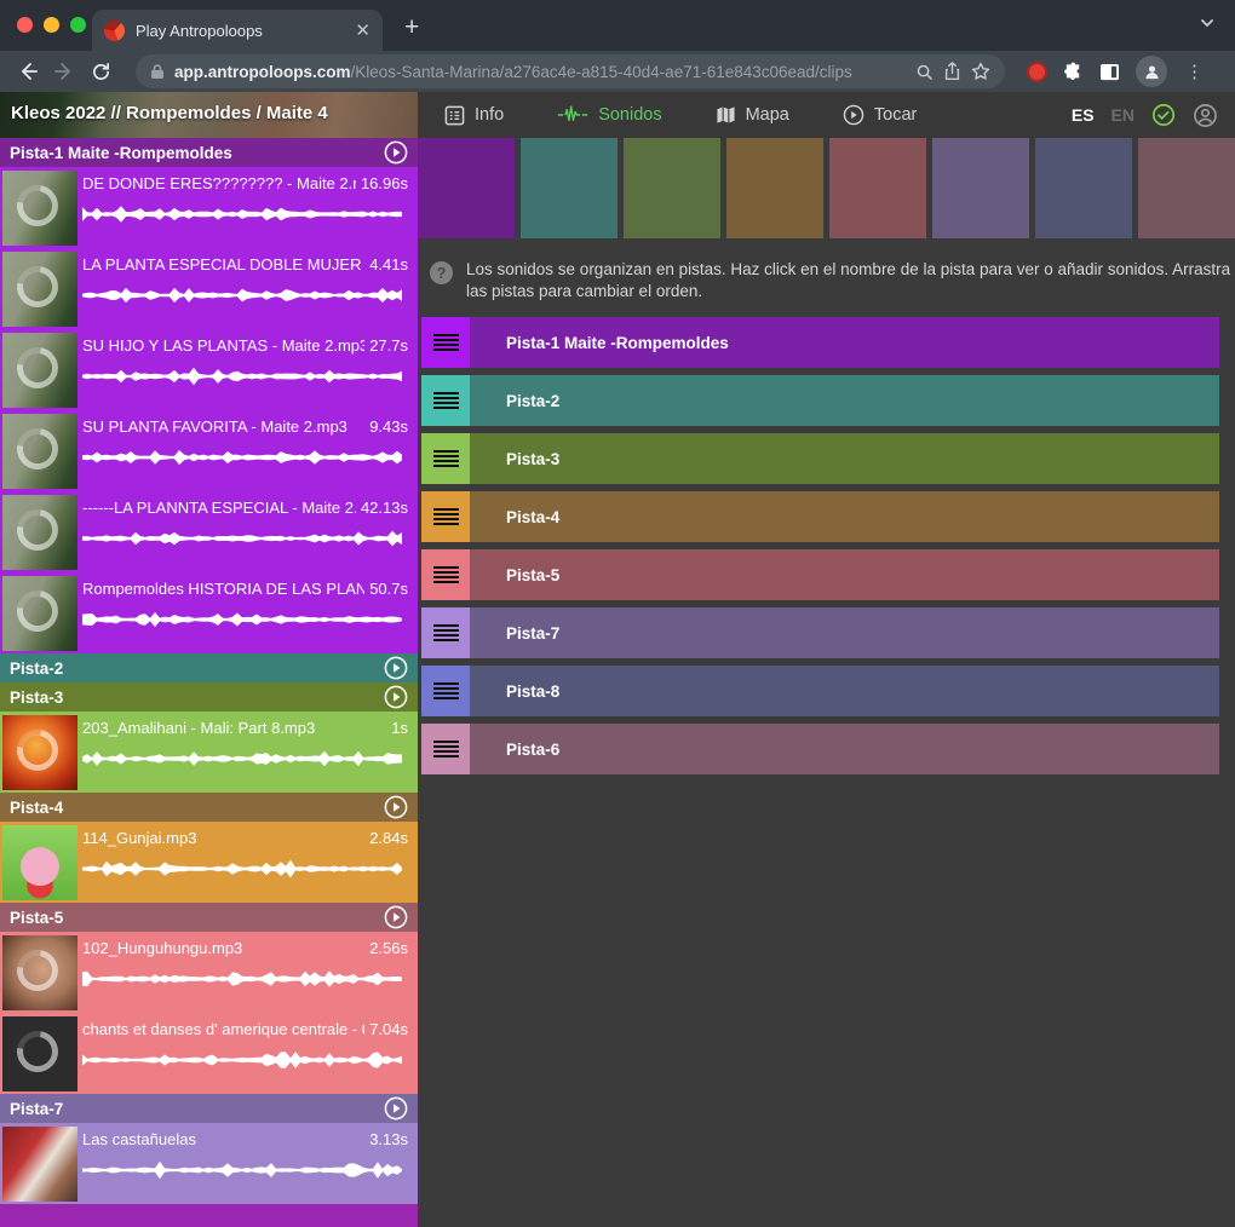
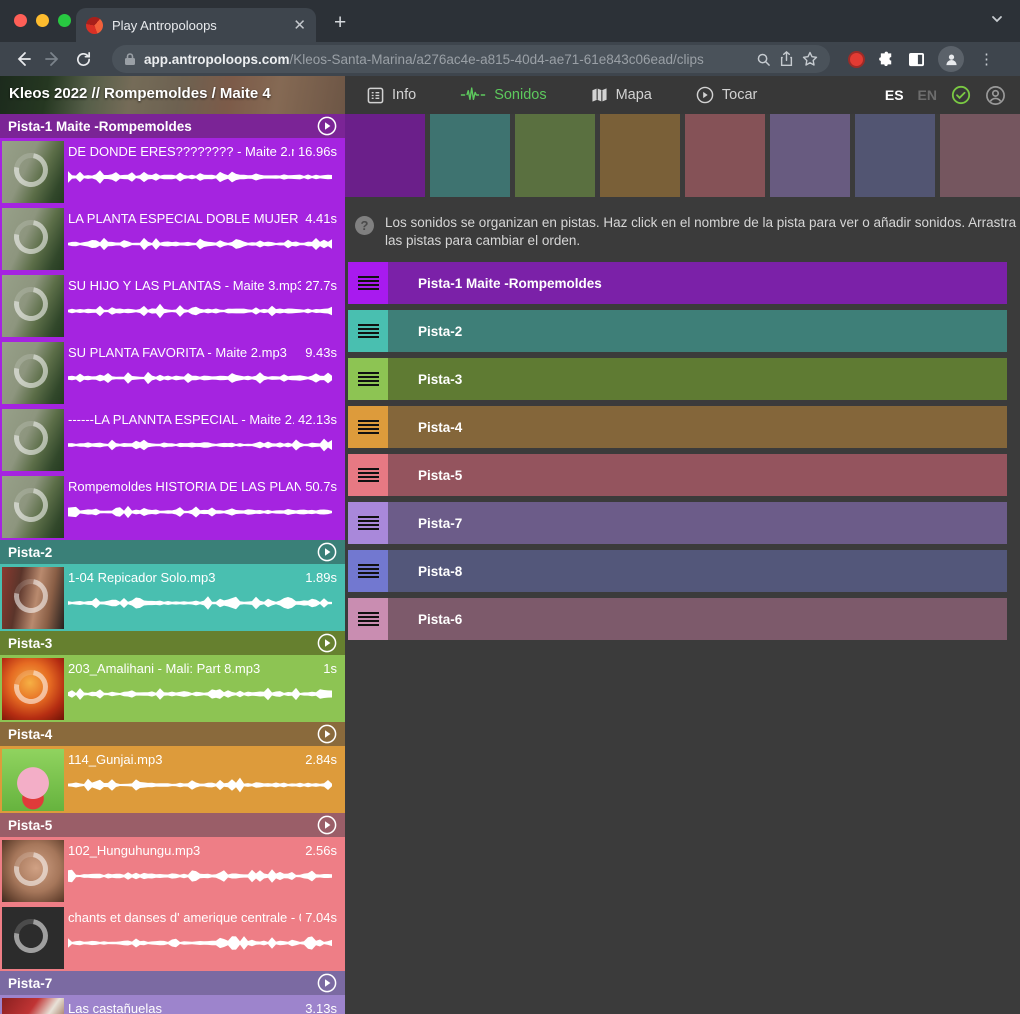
  Play Antropoloops
  ✕
  +
  app.antropoloops.com/Kleos-Santa-Marina/a276ac4e-a815-40d4-ae71-61e843c06ead/clips
  ⋮
  Kleos 2022 // Rompemoldes / Maite 4
  Info
  Sonidos
  Mapa
  Tocar
  ES
  EN
  Pista-1 Maite -Rompemoldes
  DE DONDE ERES???????? - Maite 2.
  16.96s
  LA PLANTA ESPECIAL DOBLE MUJER
  4.41s
- SU HIJO Y LAS PLANTAS - Maite 2.mp3
+ SU HIJO Y LAS PLANTAS - Maite 3.mp3
  27.7s
  SU PLANTA FAVORITA - Maite 2.mp3
  9.43s
  ------LA PLANNTA ESPECIAL - Maite 2.
  42.13s
  Rompemoldes HISTORIA DE LAS PLAN
  50.7s
  Pista-2
+ 1-04 Repicador Solo.mp3
+ 1.89s
  Pista-3
  203_Amalihani - Mali: Part 8.mp3
  1s
  Pista-4
  114_Gunjai.mp3
  2.84s
  Pista-5
  102_Hunguhungu.mp3
  2.56s
  chants et danses d' amerique centrale -
  7.04s
  Pista-7
  Las castañuelas
  3.13s
  ?
  Los sonidos se organizan en pistas. Haz click en el nombre de la pista para ver o añadir sonidos. Arrastra las pistas para cambiar el orden.
  Pista-1 Maite -Rompemoldes
  Pista-2
  Pista-3
  Pista-4
  Pista-5
  Pista-7
  Pista-8
  Pista-6
